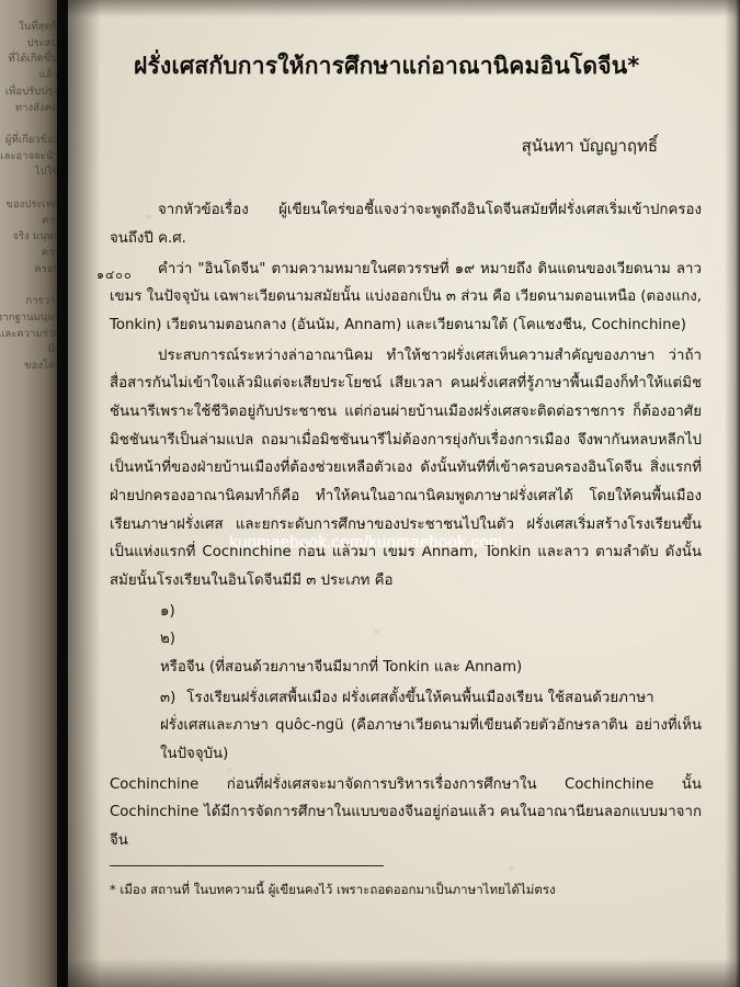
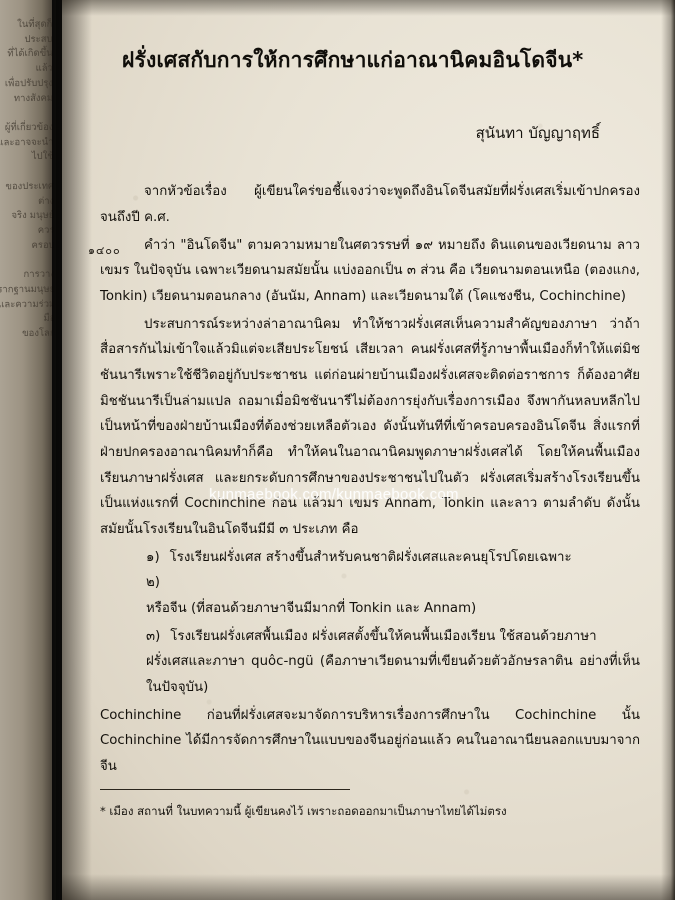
  ในที่สุดก็ประสบ
  ที่ได้เกิดขึ้นแล้ว
  เพื่อปรับปรุง
  ทางสังคม
  ผู้ที่เกี่ยวข้อ
  และอาจจะนำ
  ไปใช้
  ของประเทต่า
  จริง มนุษคว
  ครอ
  การวาากฐานมนุษ
  และความร่วมื
  ของโล
  ๑๔๐๐
  ฝรั่งเศสกับการให้การศึกษาแก่อาณานิคมอินโดจีน*
  สุนันทา บัญญาฤทธิ์
  จากหัวข้อเรื่อง ผู้เขียนใคร่ขอชี้แจงว่าจะพูดถึงอินโดจีนสมัยที่ฝรั่งเศสเริ่มเข้าปกครองจนถึงปี ค.ศ.
  คำว่า "อินโดจีน" ตามความหมายในศตวรรษที่ ๑๙ หมายถึง ดินแดนของเวียดนาม ลาว เขมร ในปัจจุบัน เฉพาะเวียดนามสมัยนั้น แบ่งออกเป็น ๓ ส่วน คือ เวียดนามตอนเหนือ (ตองแกง, Tonkin) เวียดนามตอนกลาง (อันนัม, Annam) และเวียดนามใต้ (โคแชงชีน, Cochinchine)
  ประสบการณ์ระหว่างล่าอาณานิคม ทำให้ชาวฝรั่งเศสเห็นความสำคัญของภาษา ว่าถ้าสื่อสารกันไม่เข้าใจแล้วมิแต่จะเสียประโยชน์ เสียเวลา คนฝรั่งเศสที่รู้ภาษาพื้นเมืองก็ทำให้แต่มิชชันนารีเพราะใช้ชีวิตอยู่กับประชาชน แต่ก่อนผ่ายบ้านเมืองฝรั่งเศสจะติดต่อราชการ ก็ต้องอาศัยมิชชันนารีเป็นล่ามแปล ถอมาเมื่อมิชชันนารีไม่ต้องการยุ่งกับเรื่องการเมือง จึงพากันหลบหลีกไป เป็นหน้าที่ของฝ่ายบ้านเมืองที่ต้องช่วยเหลือตัวเอง ดังนั้นทันทีที่เข้าครอบครองอินโดจีน สิ่งแรกที่ฝ่ายปกครองอาณานิคมทำก็คือ ทำให้คนในอาณานิคมพูดภาษาฝรั่งเศสได้ โดยให้คนพื้นเมืองเรียนภาษาฝรั่งเศส และยกระดับการศึกษาของประชาชนไปในตัว ฝรั่งเศสเริ่มสร้างโรงเรียนขึ้นเป็นแห่งแรกที่ Cochinchine ก่อน แล้วมา เขมร Annam, Tonkin และลาว ตามลำดับ ดังนั้น สมัยนั้นโรงเรียนในอินโดจีนมีมี ๓ ประเภท คือ
  ๑)
+ โรงเรียนฝรั่งเศส สร้างขึ้นสำหรับคนชาติฝรั่งเศสและคนยุโรปโดยเฉพาะ
  ๒)
  หรือจีน (ที่สอนด้วยภาษาจีนมีมากที่ Tonkin และ Annam)
  ๓)
  โรงเรียนฝรั่งเศสพื้นเมือง ฝรั่งเศสตั้งขึ้นให้คนพื้นเมืองเรียน ใช้สอนด้วยภาษา
  ฝรั่งเศสและภาษา quôc-ngü (คือภาษาเวียดนามที่เขียนด้วยตัวอักษรลาติน อย่างที่เห็นในปัจจุบัน)
  Cochinchine ก่อนที่ฝรั่งเศสจะมาจัดการบริหารเรื่องการศึกษาใน Cochinchine นั้น Cochinchine ได้มีการจัดการศึกษาในแบบของจีนอยู่ก่อนแล้ว คนในอาณานียนลอกแบบมาจากจีน
  * เมือง สถานที่ ในบทความนี้ ผู้เขียนคงไว้ เพราะถอดออกมาเป็นภาษาไทยได้ไม่ตรง
  kunmaebook.com/kunmaebook.com
